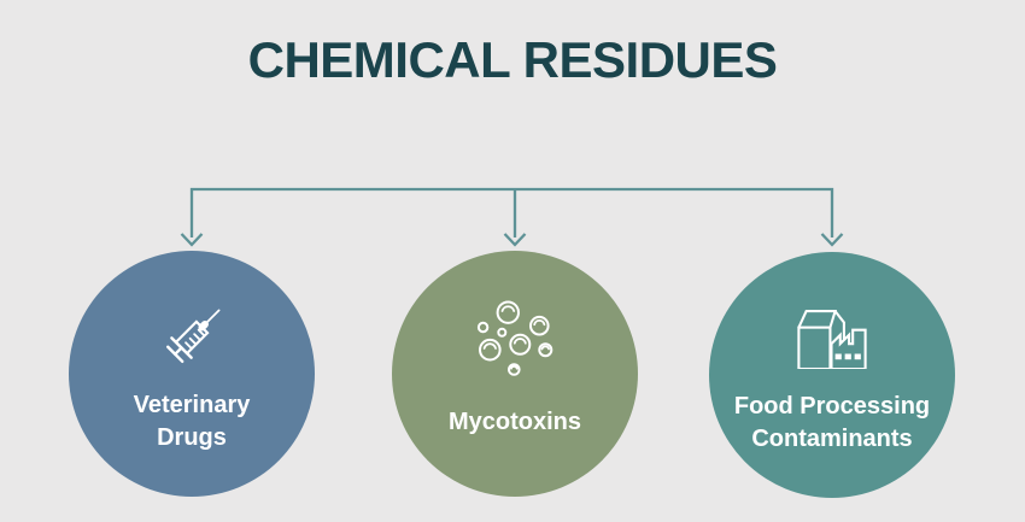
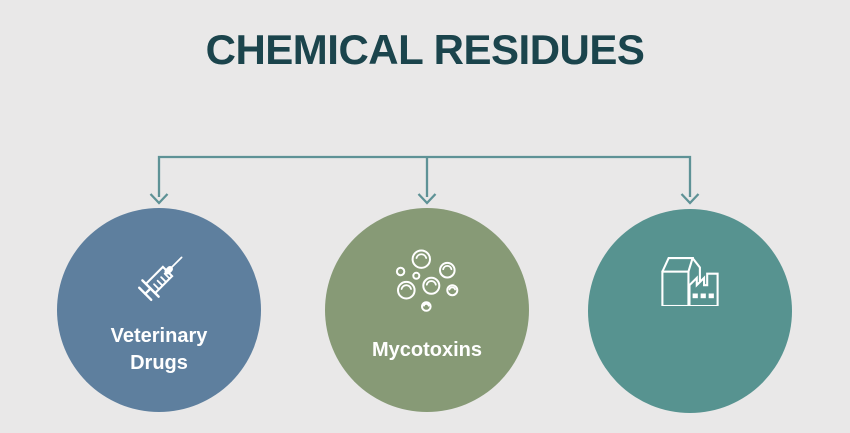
  CHEMICAL RESIDUES
  Veterinary
  Drugs
  Mycotoxins
- Food Processing
- Contaminants
